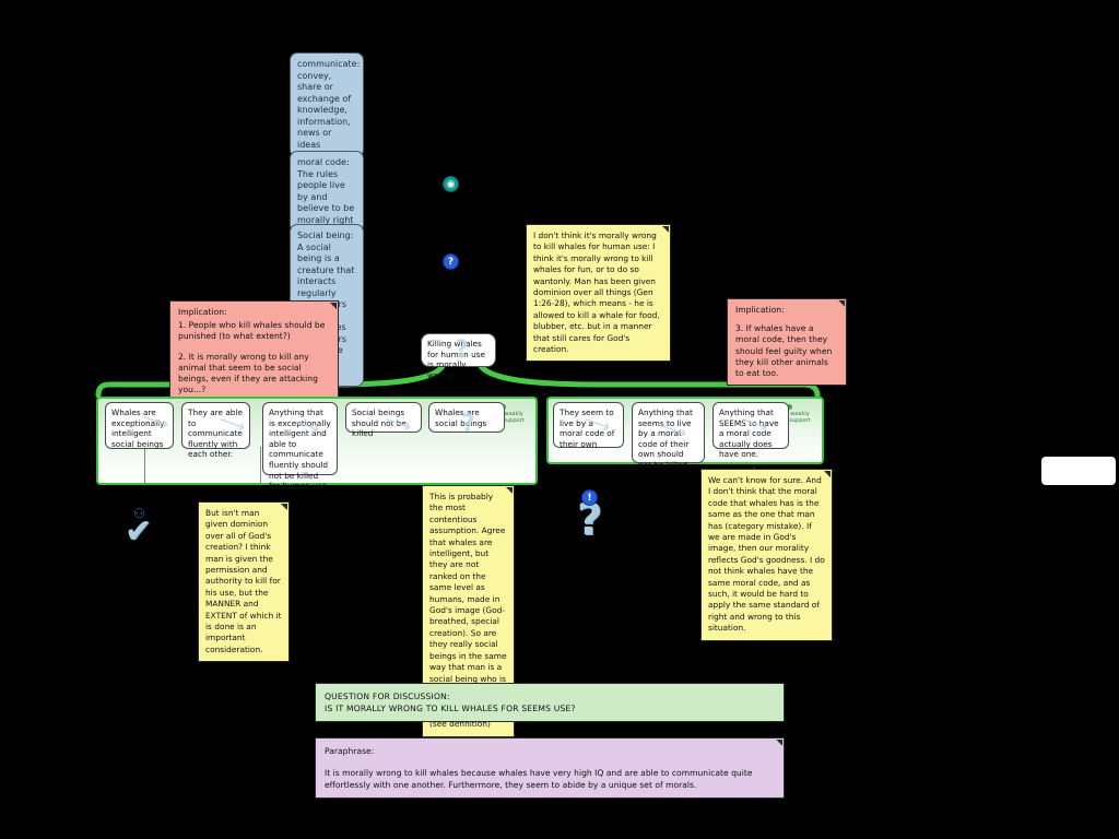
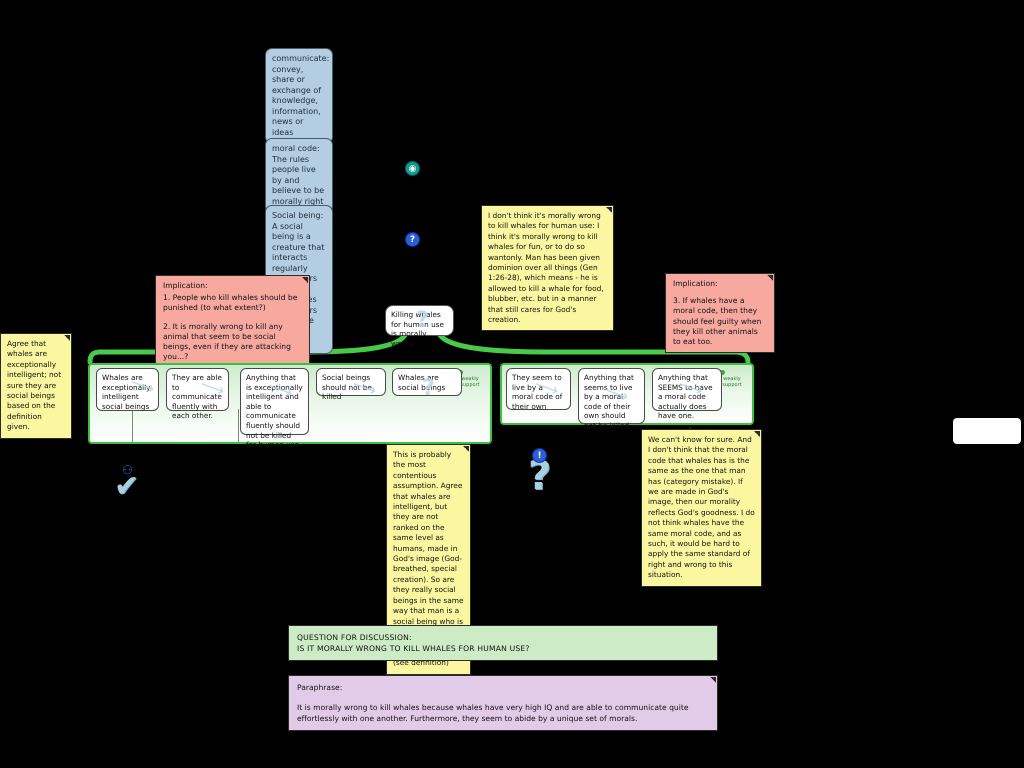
  communicate: convey, share or exchange of knowledge, information, news or ideas
  moral code: The rules people live by and believe to be morally right
  Implication:
  1. People who kill whales should be punished (to what extent?)
  2. It is morally wrong to kill any animal that seem to be social beings, even if they are attacking you...?
  Implication:
  3. If whales have a moral code, then they should feel guilty when they kill other animals to eat too.
+ Agree that whales are exceptionally intelligent; not sure they are social beings based on the definition given.
  I don't think it's morally wrong to kill whales for human use: I think it's morally wrong to kill whales for fun, or to do so wantonly. Man has been given dominion over all things (Gen 1:26-28), which means - he is allowed to kill a whale for food, blubber, etc. but in a manner that still cares for God's creation.
- But isn't man given dominion over all of God's creation? I think man is given the permission and authority to kill for his use, but the MANNER and EXTENT of which it is done is an important consideration.
  This is probably the most contentious assumption. Agree that whales are intelligent, but they are not ranked on the same level as humans, made in God's image (God-breathed, special creation). So are they really social beings in the same way that man is a social being who is (see definition)
  We can't know for sure. And I don't think that the moral code that whales has is the same as the one that man has (category mistake). If we are made in God's image, then our morality reflects God's goodness. I do not think whales have the same moral code, and as such, it would be hard to apply the same standard of right and wrong to this situation.
  Killing whales for human use is morally wrong
  ?
  Whales are exceptionally intelligent social beings
  They are able to communicate fluently with each other.
  Anything that is exceptionally intelligent and able to communicate fluently should not be killed for human use.
  Social beings should not be killed
  Whales are social beings
  They seem to live by a moral code of their own
  Anything that seems to live by a moral code of their own should not be killed
  Anything that SEEMS to have a moral code actually does have one.
  ?
  ◉
  ?
  ?
  !
  ✔
  ⚇
  QUESTION FOR DISCUSSION:
- IS IT MORALLY WRONG TO KILL WHALES FOR SEEMS USE?
+ IS IT MORALLY WRONG TO KILL WHALES FOR HUMAN USE?
  Paraphrase:
  It is morally wrong to kill whales because whales have very high IQ and are able to communicate quite effortlessly with one another. Furthermore, they seem to abide by a unique set of morals.
